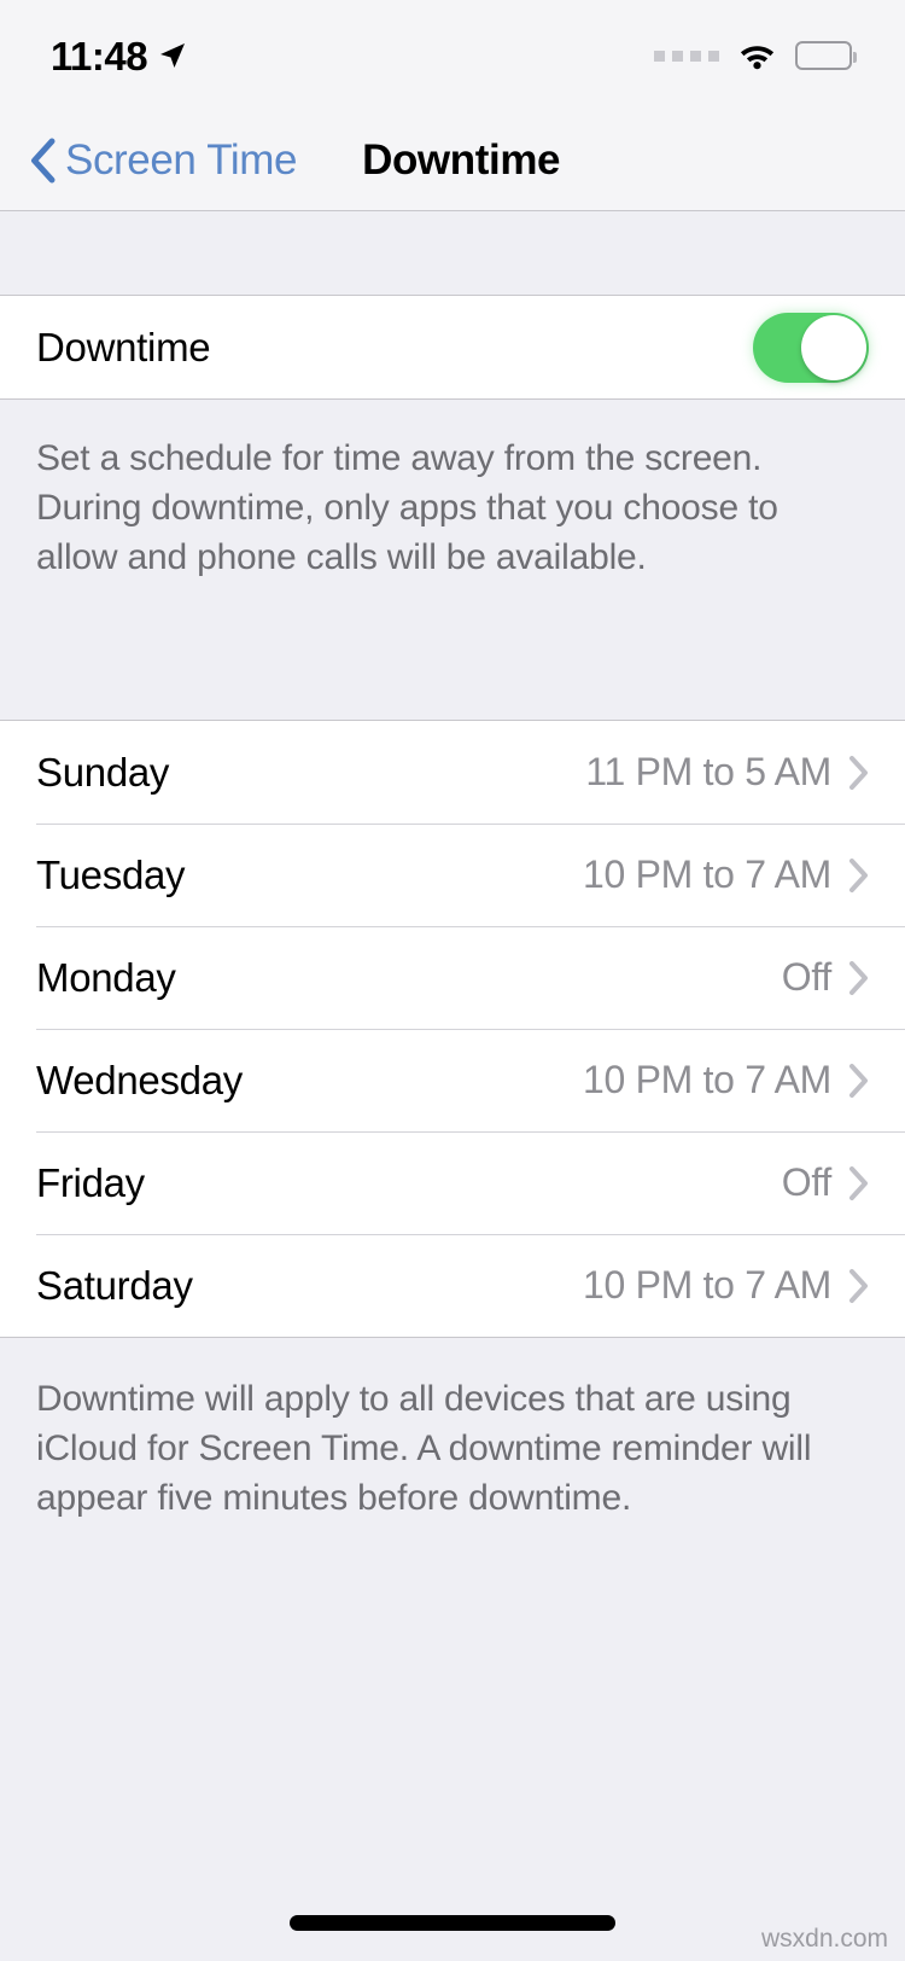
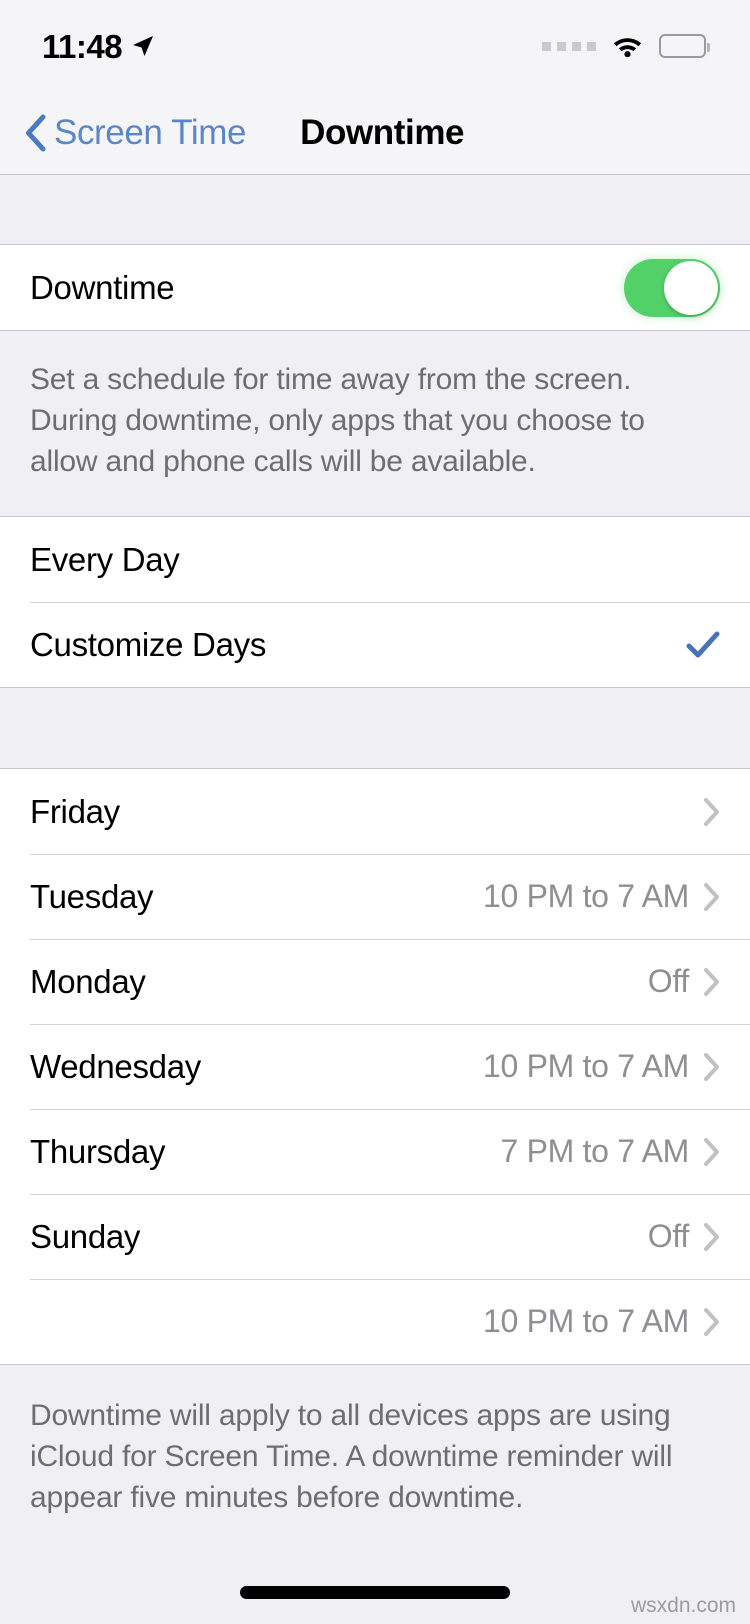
  11:48
  Screen Time
  Downtime
  Downtime
  Set a schedule for time away from the screen. During downtime, only apps that you choose to allow and phone calls will be available.
+ Every Day
+ Customize Days
- Sunday
+ Friday
- 11 PM to 5 AM
  Tuesday
  10 PM to 7 AM
  Monday
  Off
  Wednesday
  10 PM to 7 AM
+ Thursday
+ 7 PM to 7 AM
- Friday
+ Sunday
  Off
- Saturday
  10 PM to 7 AM
- Downtime will apply to all devices that are using iCloud for Screen Time. A downtime reminder will appear five minutes before downtime.
+ Downtime will apply to all devices apps are using iCloud for Screen Time. A downtime reminder will appear five minutes before downtime.
  wsxdn.com
